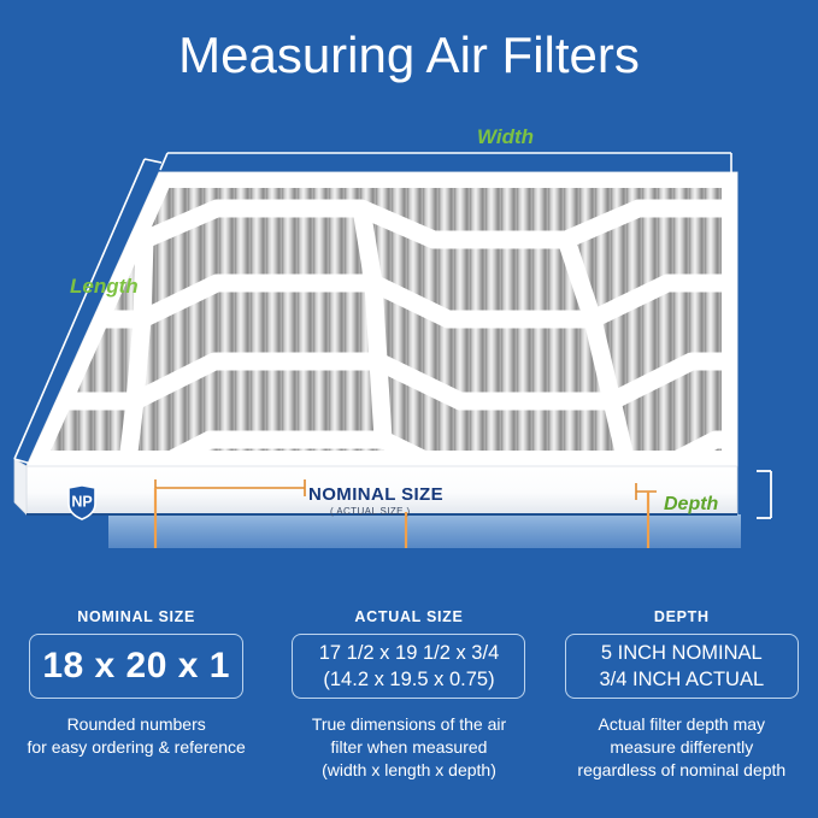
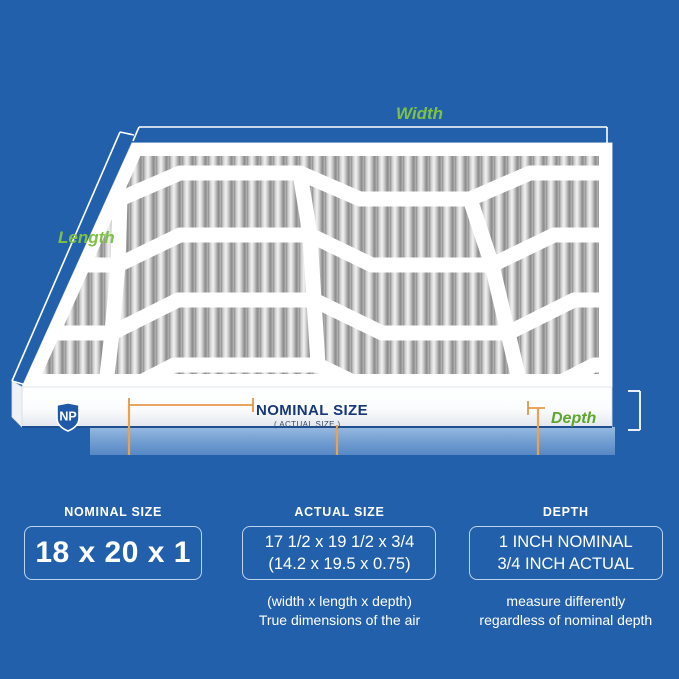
- Measuring Air Filters
  Width
  Length
  Depth
  NOMINAL SIZE
  ( ACTUAL SIZE )
  NP
  NOMINAL SIZE
  18 x 20 x 1
- Rounded numbers
- for easy ordering & reference
  ACTUAL SIZE
  17 1/2 x 19 1/2 x 3/4
  (14.2 x 19.5 x 0.75)
- True dimensions of the air
+ (width x length x depth)
- filter when measured
- (width x length x depth)
+ True dimensions of the air
  DEPTH
- 5 INCH NOMINAL
+ 1 INCH NOMINAL
  3/4 INCH ACTUAL
- Actual filter depth may
  measure differently
  regardless of nominal depth
